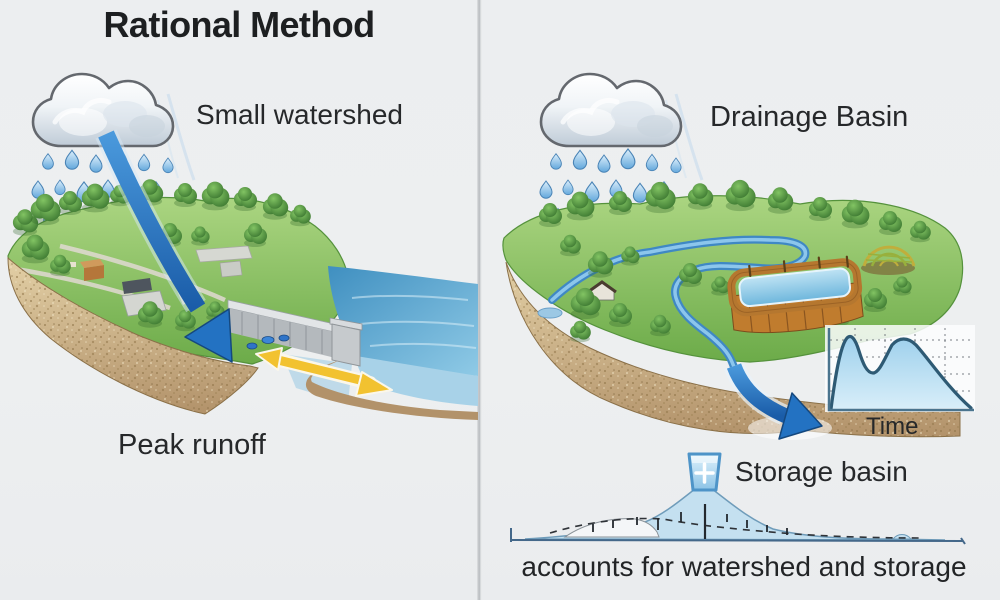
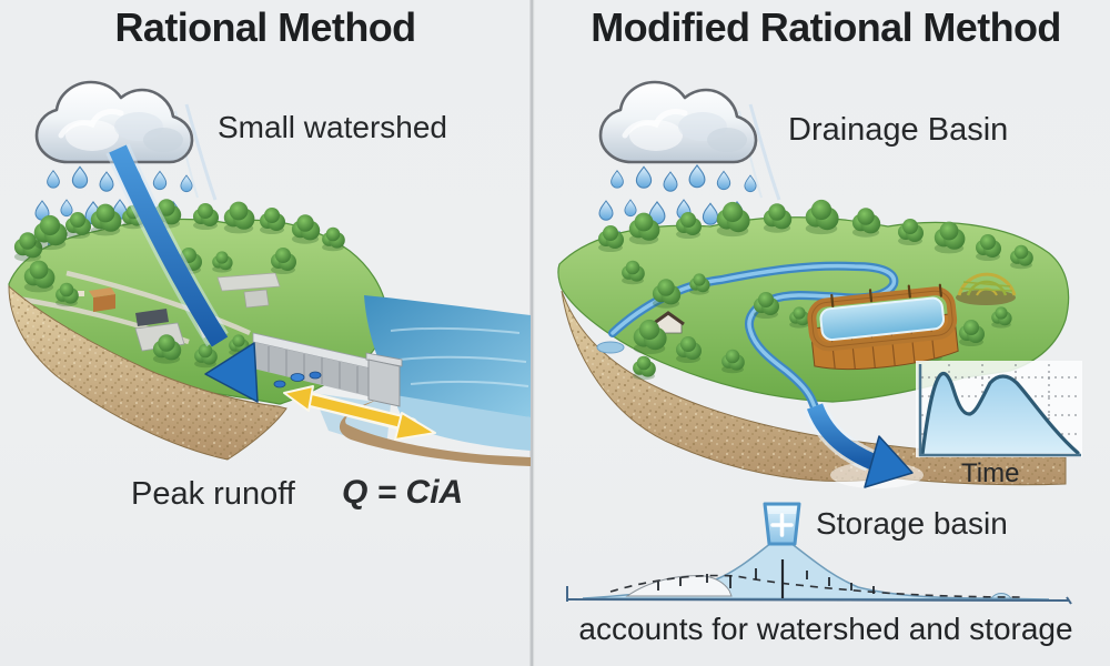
  Rational Method
  Small watershed
  Peak runoff
+ Q = CiA
+ Modified Rational Method
  Drainage Basin
  Time
  Storage basin
  accounts for watershed and storage
